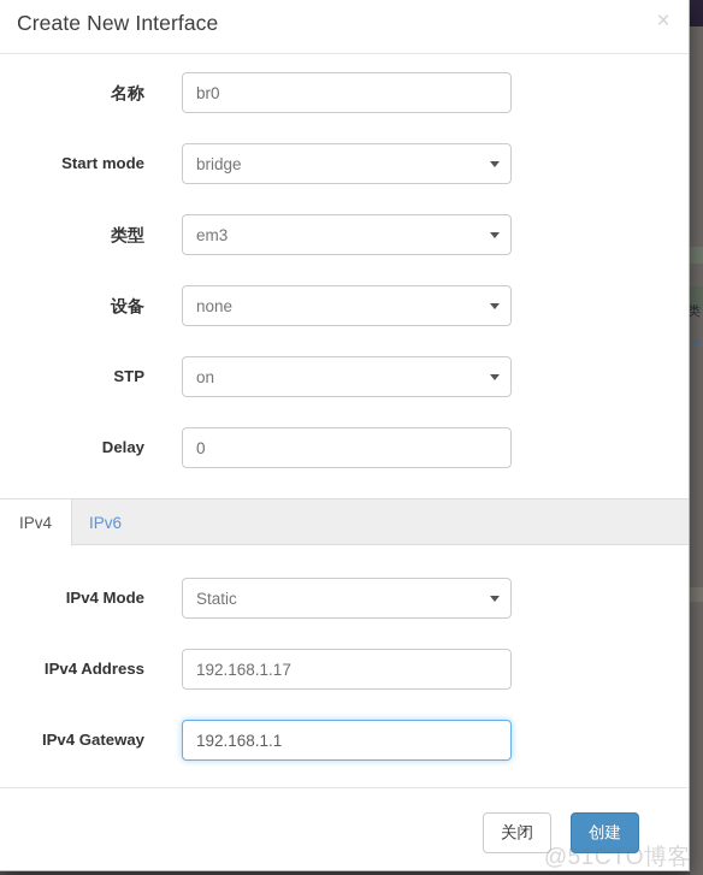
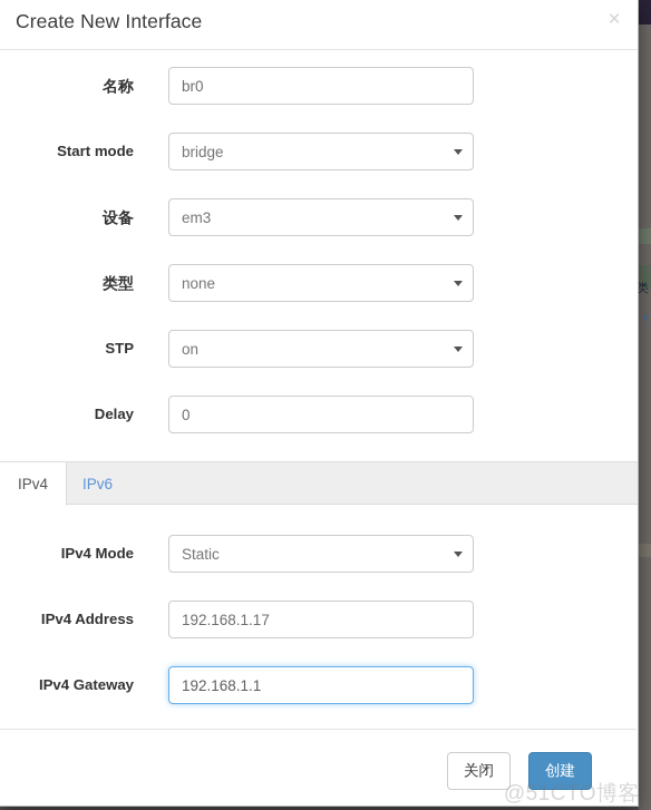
  类
  v
  Create New Interface
  ×
  名称
  br0
  Start mode
  bridge
- 类型
+ 设备
  em3
- 设备
+ 类型
  none
  STP
  on
  Delay
  0
  IPv4
  IPv6
  IPv4 Mode
  Static
  IPv4 Address
  192.168.1.17
  IPv4 Gateway
  192.168.1.1
  关闭
  创建
  @51CTO博客
